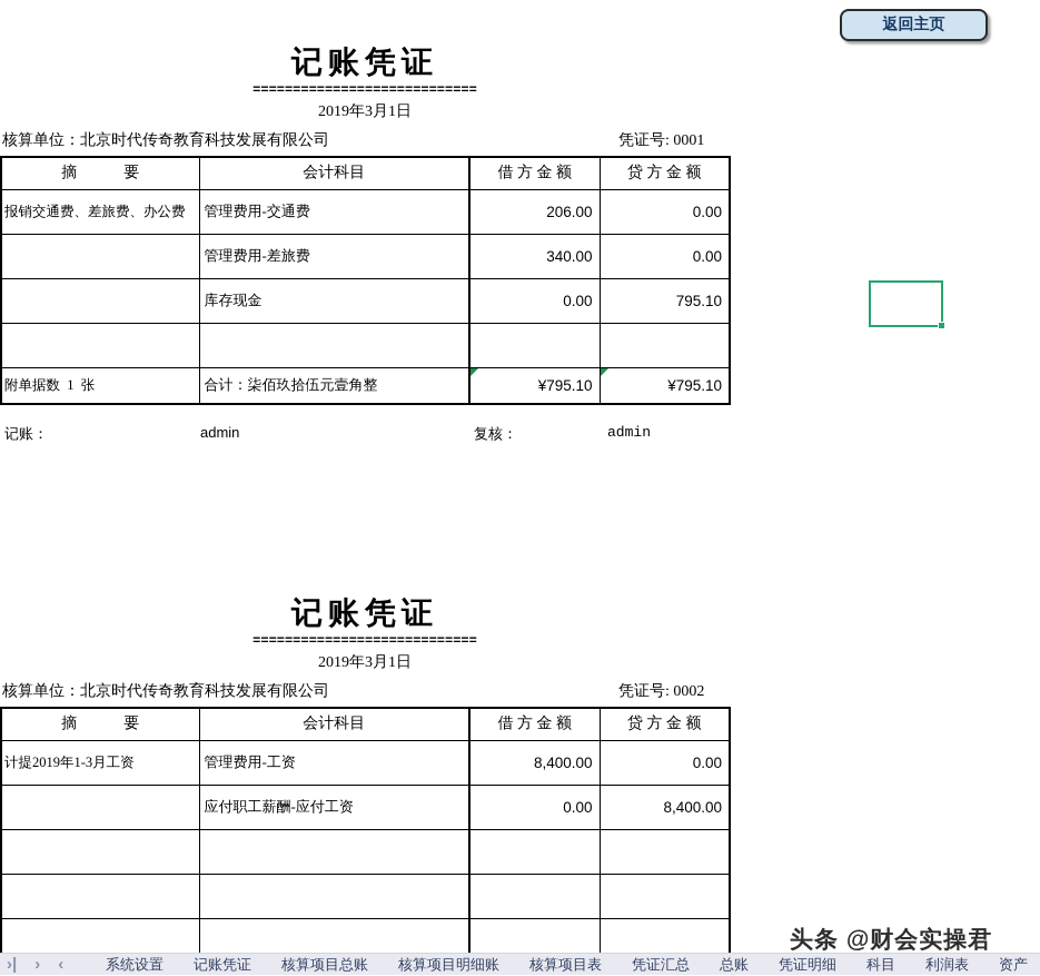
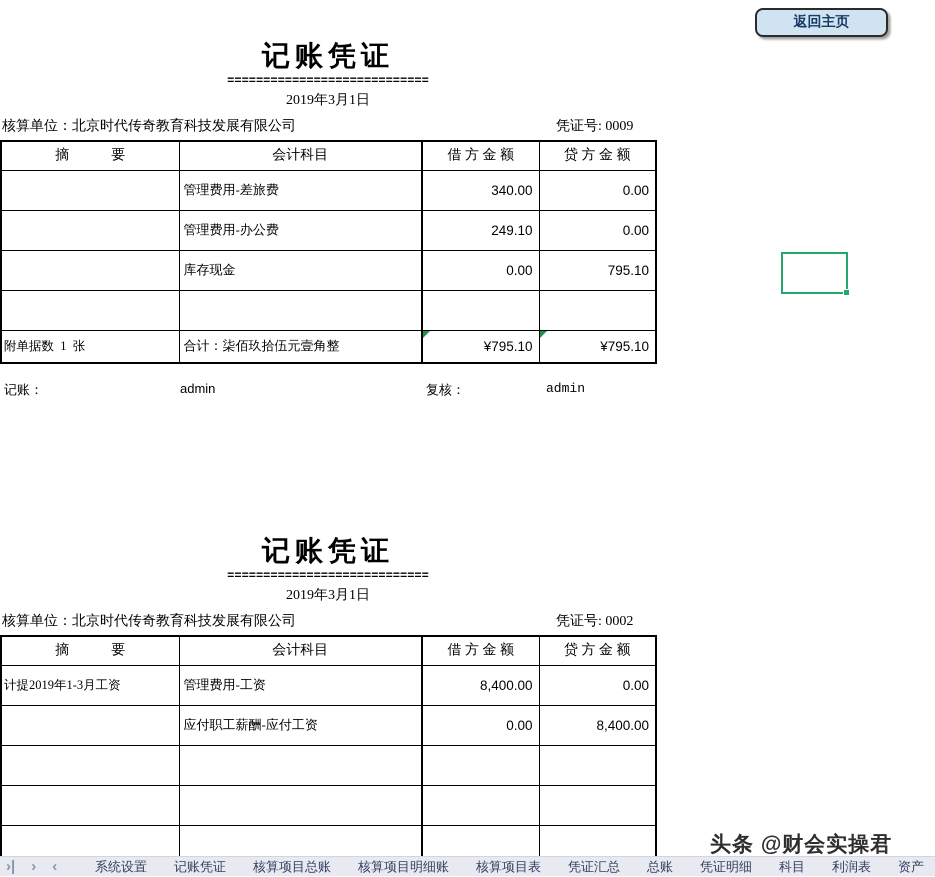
  返回主页
  记账凭证
  ============================
  2019年3月1日
  核算单位：北京时代传奇教育科技发展有限公司
- 凭证号: 0001
+ 凭证号: 0009
  摘 要	会计科目	借 方 金 额	贷 方 金 额
- 报销交通费、差旅费、办公费	管理费用-交通费	206.00	0.00
  	管理费用-差旅费	340.00	0.00
+ 	管理费用-办公费	249.10	0.00
  	库存现金	0.00	795.10
  附单据数 1 张	合计：柒佰玖拾伍元壹角整	¥795.10	¥795.10
  记账：
  admin
  复核：
  admin
  记账凭证
  ============================
  2019年3月1日
  核算单位：北京时代传奇教育科技发展有限公司
  凭证号: 0002
  摘 要	会计科目	借 方 金 额	贷 方 金 额
  计提2019年1-3月工资	管理费用-工资	8,400.00	0.00
  	应付职工薪酬-应付工资	0.00	8,400.00
  头条 @财会实操君
  ›|
  ›
  ‹
  系统设置
  记账凭证
  核算项目总账
  核算项目明细账
  核算项目表
  凭证汇总
  总账
  凭证明细
  科目
  利润表
  资产
